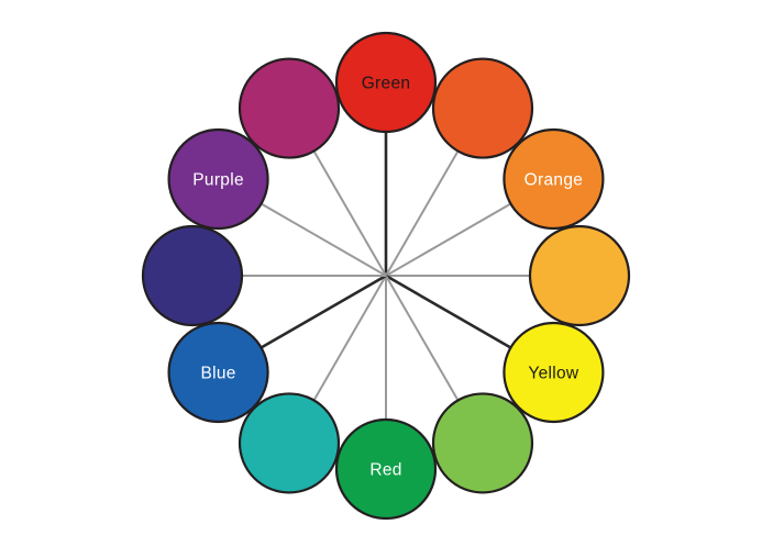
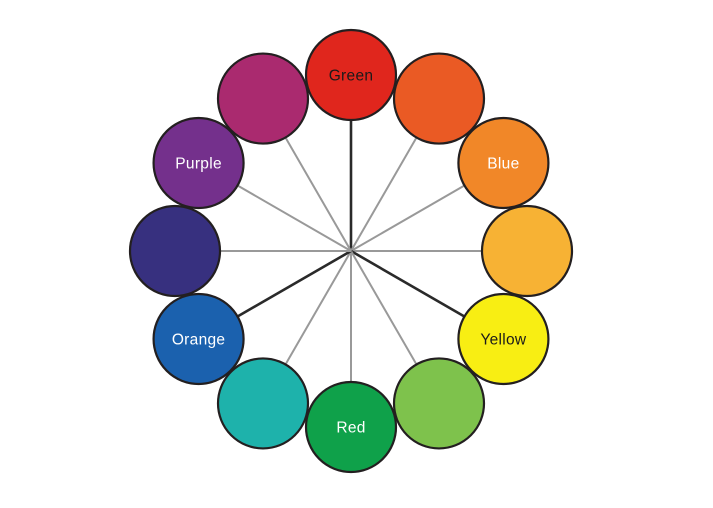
  Green
- Orange
+ Blue
  Yellow
  Red
- Blue
+ Orange
  Purple
